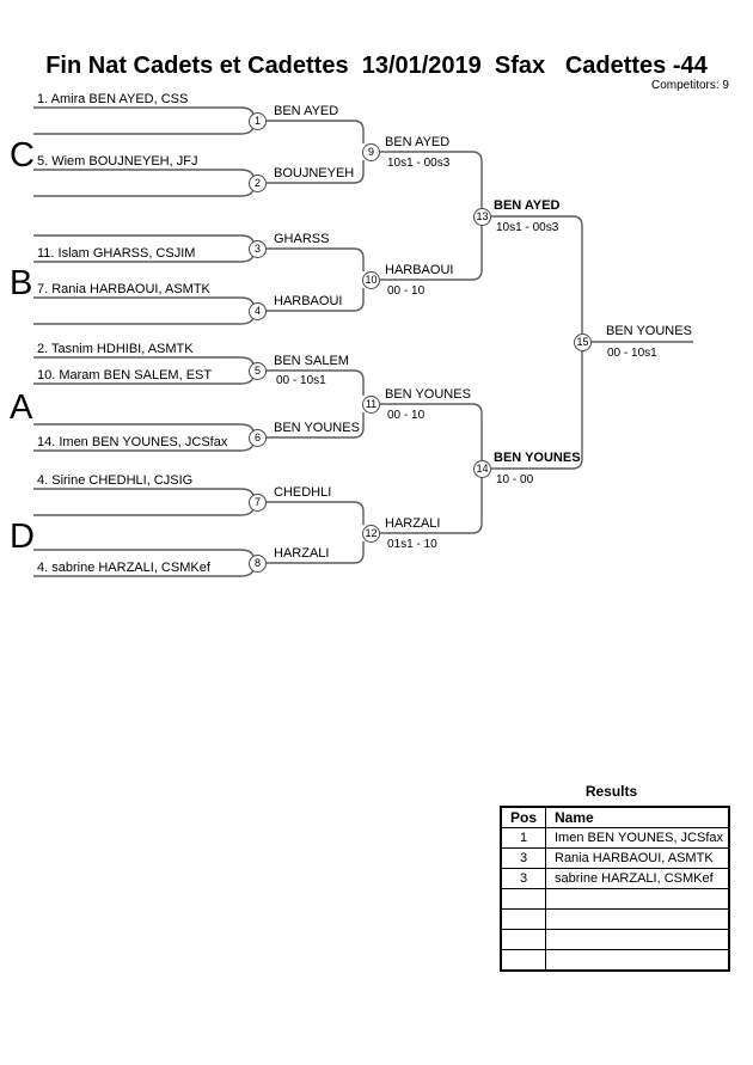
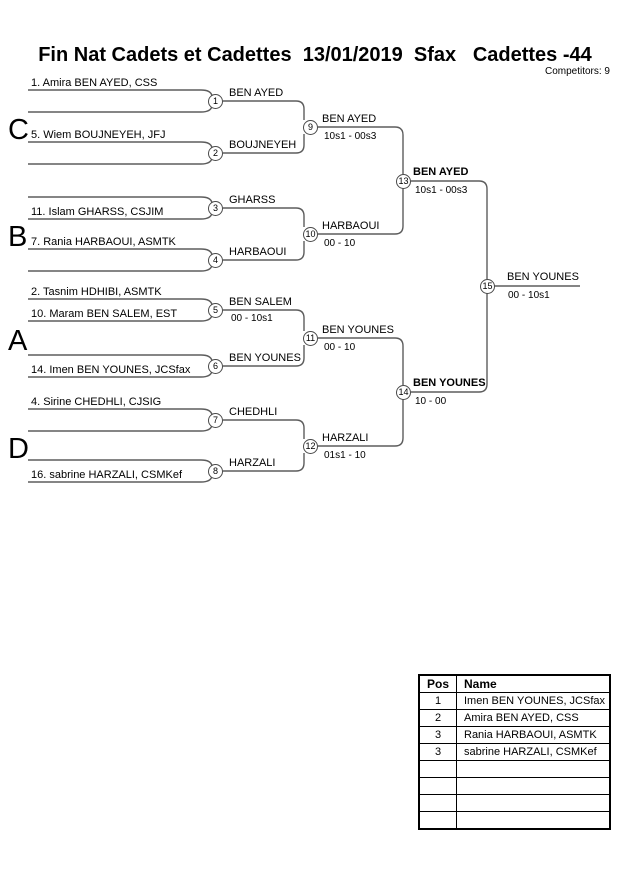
  Fin Nat Cadets et Cadettes 13/01/2019 Sfax Cadettes -44
  Competitors: 9
  C
  B
  A
  D
  1. Amira BEN AYED, CSS
  5. Wiem BOUJNEYEH, JFJ
  11. Islam GHARSS, CSJIM
  7. Rania HARBAOUI, ASMTK
  2. Tasnim HDHIBI, ASMTK
  10. Maram BEN SALEM, EST
  14. Imen BEN YOUNES, JCSfax
  4. Sirine CHEDHLI, CJSIG
- 4. sabrine HARZALI, CSMKef
+ 16. sabrine HARZALI, CSMKef
  1
  2
  3
  4
  5
  6
  7
  8
  9
  10
  11
  12
  13
  14
  15
  BEN AYED
  BOUJNEYEH
  GHARSS
  HARBAOUI
  BEN SALEM
  BEN YOUNES
  CHEDHLI
  HARZALI
  BEN AYED
  HARBAOUI
  BEN YOUNES
  HARZALI
  BEN AYED
  BEN YOUNES
  BEN YOUNES
  00 - 10s1
  10s1 - 00s3
  00 - 10
  00 - 10
  01s1 - 10
  10s1 - 00s3
  10 - 00
  00 - 10s1
- Results
  Pos	Name
  1	Imen BEN YOUNES, JCSfax
+ 2	Amira BEN AYED, CSS
  3	Rania HARBAOUI, ASMTK
  3	sabrine HARZALI, CSMKef
